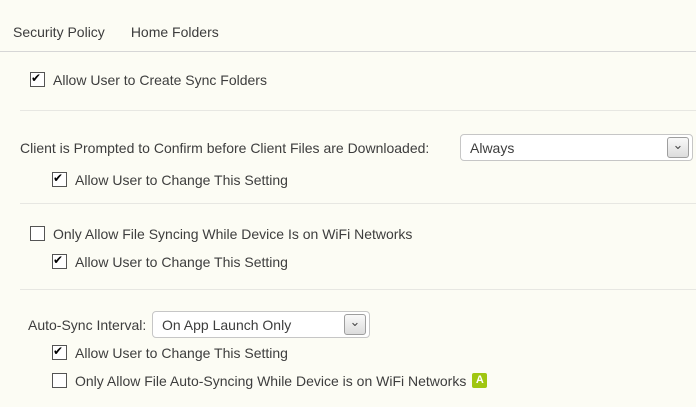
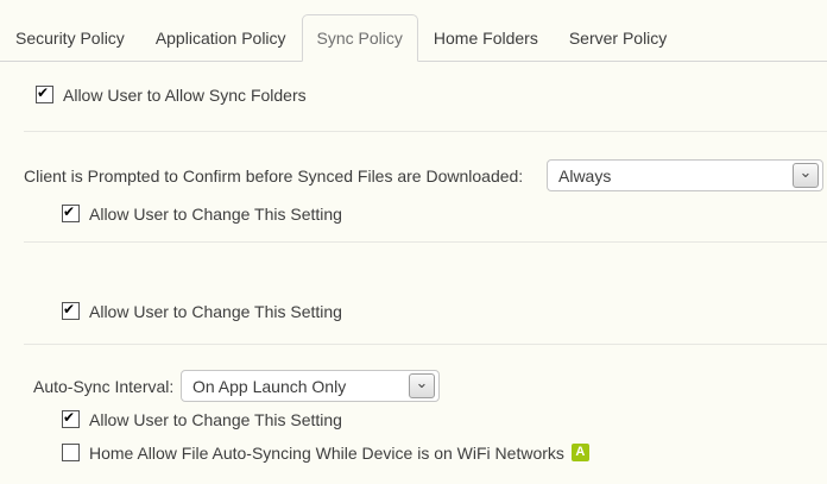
  Security Policy
+ Application Policy
+ Sync Policy
  Home Folders
+ Server Policy
  ✔
- Allow User to Create Sync Folders
+ Allow User to Allow Sync Folders
- Client is Prompted to Confirm before Client Files are Downloaded:
+ Client is Prompted to Confirm before Synced Files are Downloaded:
  Always
  ⌄
  ✔
  Allow User to Change This Setting
- Only Allow File Syncing While Device Is on WiFi Networks
  ✔
  Allow User to Change This Setting
  Auto-Sync Interval:
  On App Launch Only
  ⌄
  ✔
  Allow User to Change This Setting
- Only Allow File Auto-Syncing While Device is on WiFi Networks
+ Home Allow File Auto-Syncing While Device is on WiFi Networks
  A
